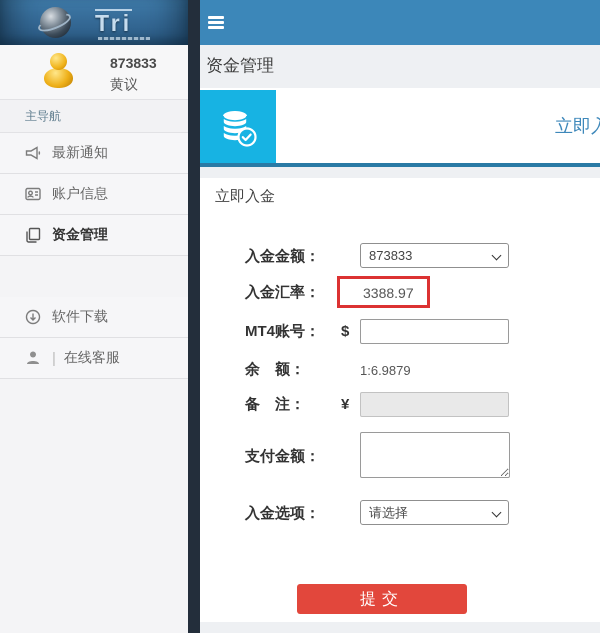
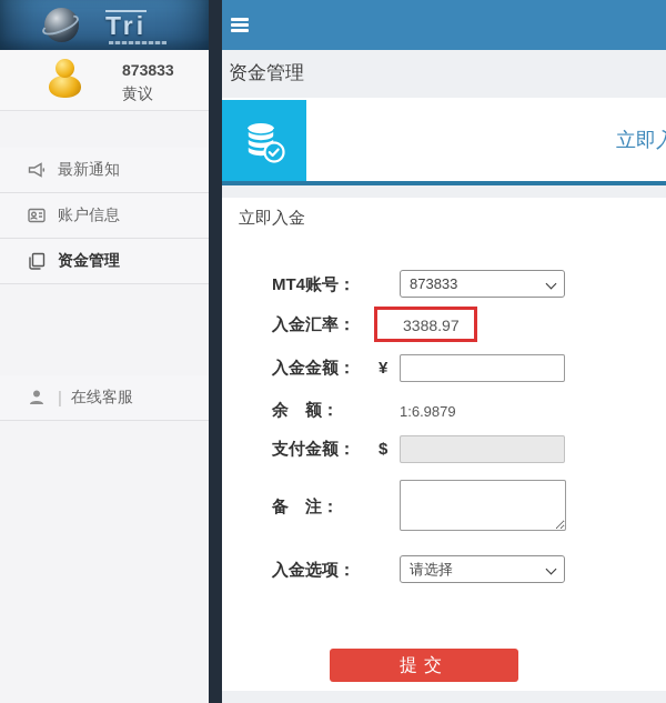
  Tri
  873833
  黄议
- 主导航
  最新通知
  账户信息
  资金管理
- 软件下载
  |
  在线客服
  资金管理
  立即入金
- 入金金额：
+ MT4账号：
  873833
  入金汇率：
  3388.97
- MT4账号：
+ 入金金额：
- $
+ ¥
  余 额：
  1:6.9879
- 备 注：
+ 支付金额：
- ¥
+ $
- 支付金额：
+ 备 注：
  入金选项：
  请选择
  提交
